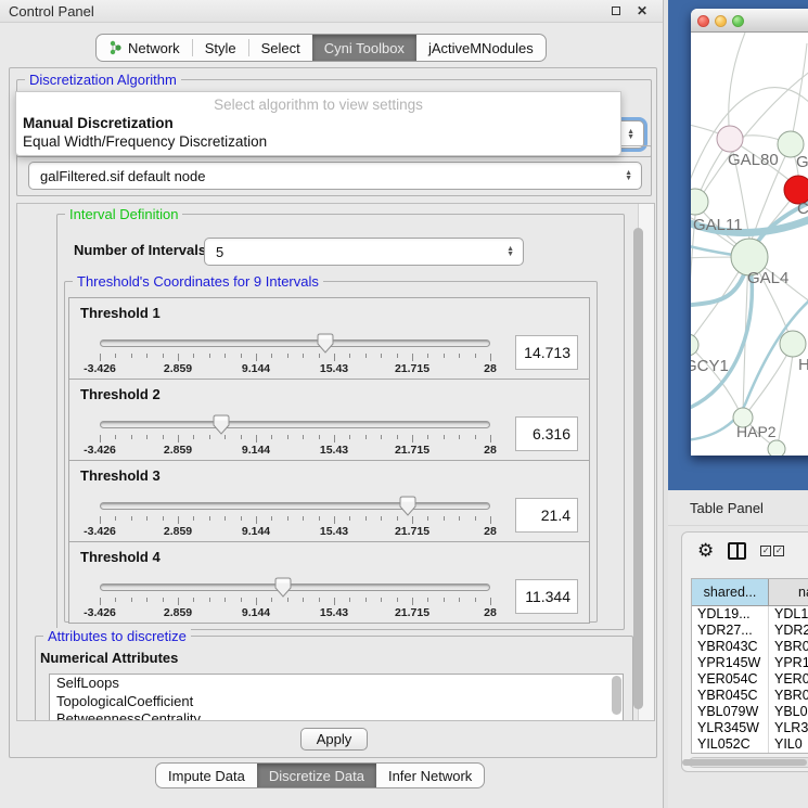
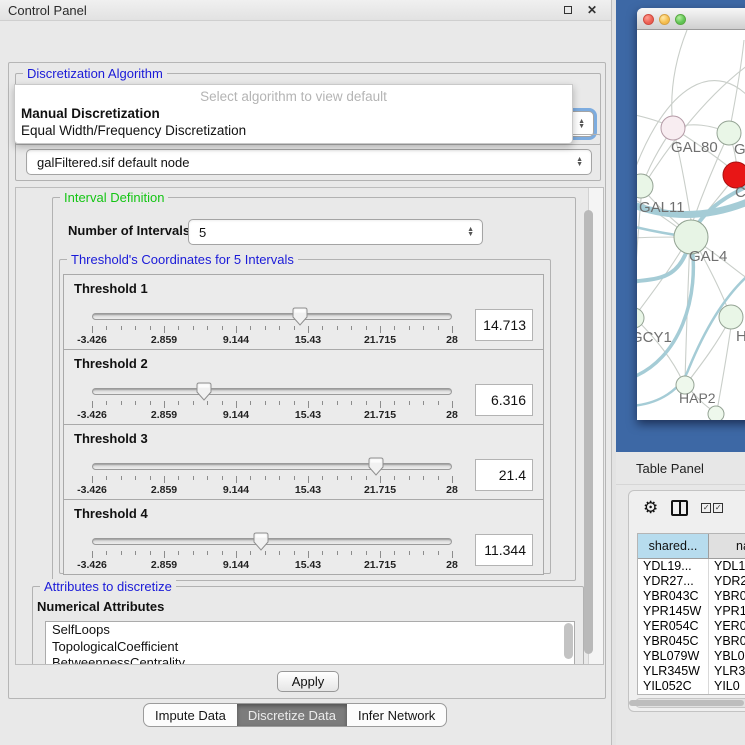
  Control Panel
  ✕
- Network
- Style
- Select
- Cyni Toolbox
- jActiveMNodules
  Discretization Algorithm
- Select algorithm to view settings
+ Select algorithm to view default
  Manual Discretization
  Equal Width/Frequency Discretization
  galFiltered.sif default node
  Interval Definition
  Number of Intervals
  5
- Threshold's Coordinates for 9 Intervals
+ Threshold's Coordinates for 5 Intervals
  Threshold 1
  -3.426
  2.859
  9.144
  15.43
  21.715
  28
  14.713
  Threshold 2
  -3.426
  2.859
  9.144
  15.43
  21.715
  28
  6.316
  Threshold 3
  -3.426
  2.859
  9.144
  15.43
  21.715
  28
  21.4
  Threshold 4
  -3.426
  2.859
  9.144
  15.43
  21.715
  28
  11.344
  Attributes to discretize
  Numerical Attributes
  SelfLoops
  TopologicalCoefficient
  BetweennessCentrality
  Apply
  Impute Data
  Discretize Data
  Infer Network
  GAL80
  C
  GAL11
  GAL4
  GCY1
  H
  HAP2
  Table Panel
  ⚙
  ✓
  ✓
  shared...
  YDL19...
  YDL1
  YDR27...
  YDR2
  YBR043C
  YBR0
  YPR145W
  YPR1
  YER054C
  YER0
  YBR045C
  YBR0
  YBL079W
  YBL0
  YLR345W
  YLR3
  YIL052C
  YIL0
